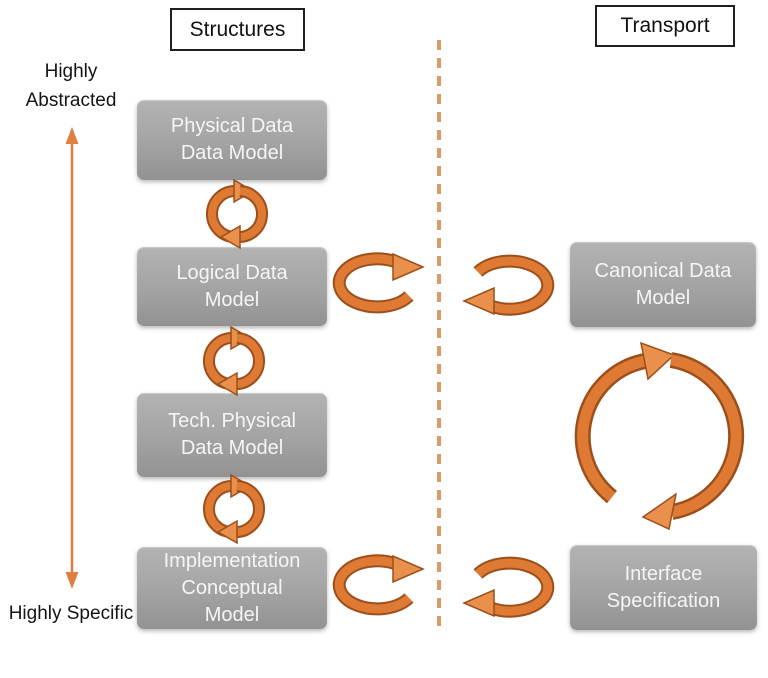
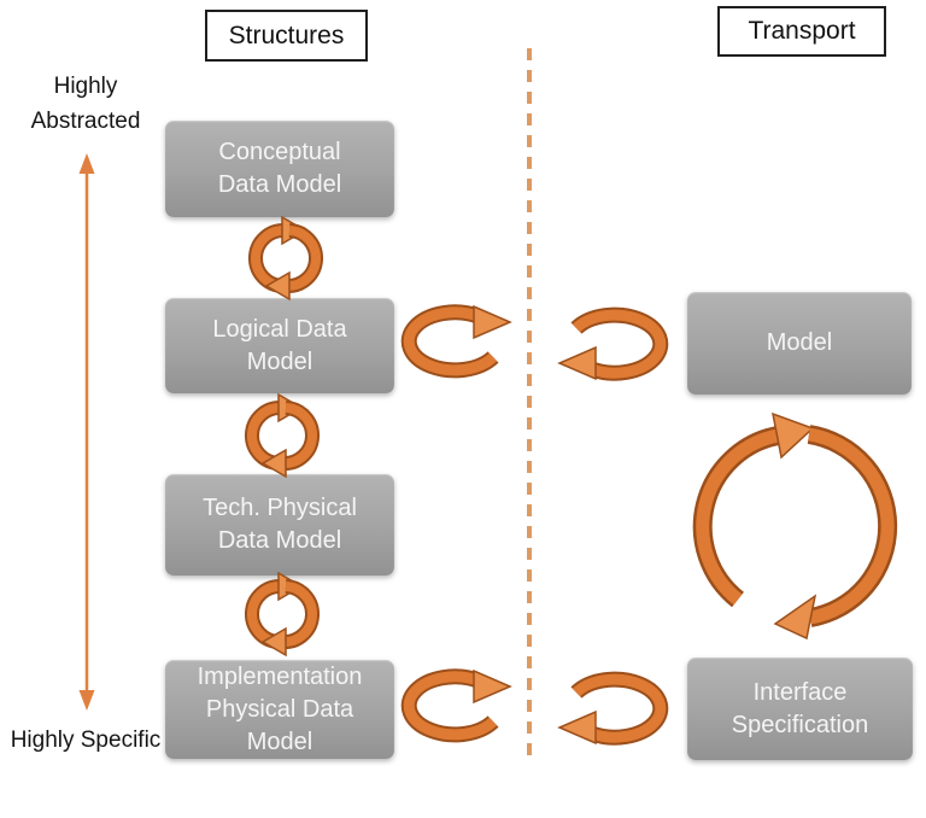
  Structures
  Transport
  Highly Abstracted
  Highly Specific
- Physical Data
+ Conceptual
  Data Model
  Logical Data
  Model
  Tech. Physical
  Data Model
  Implementation
- Conceptual
+ Physical Data
  Model
- Canonical Data
  Model
  Interface
  Specification
